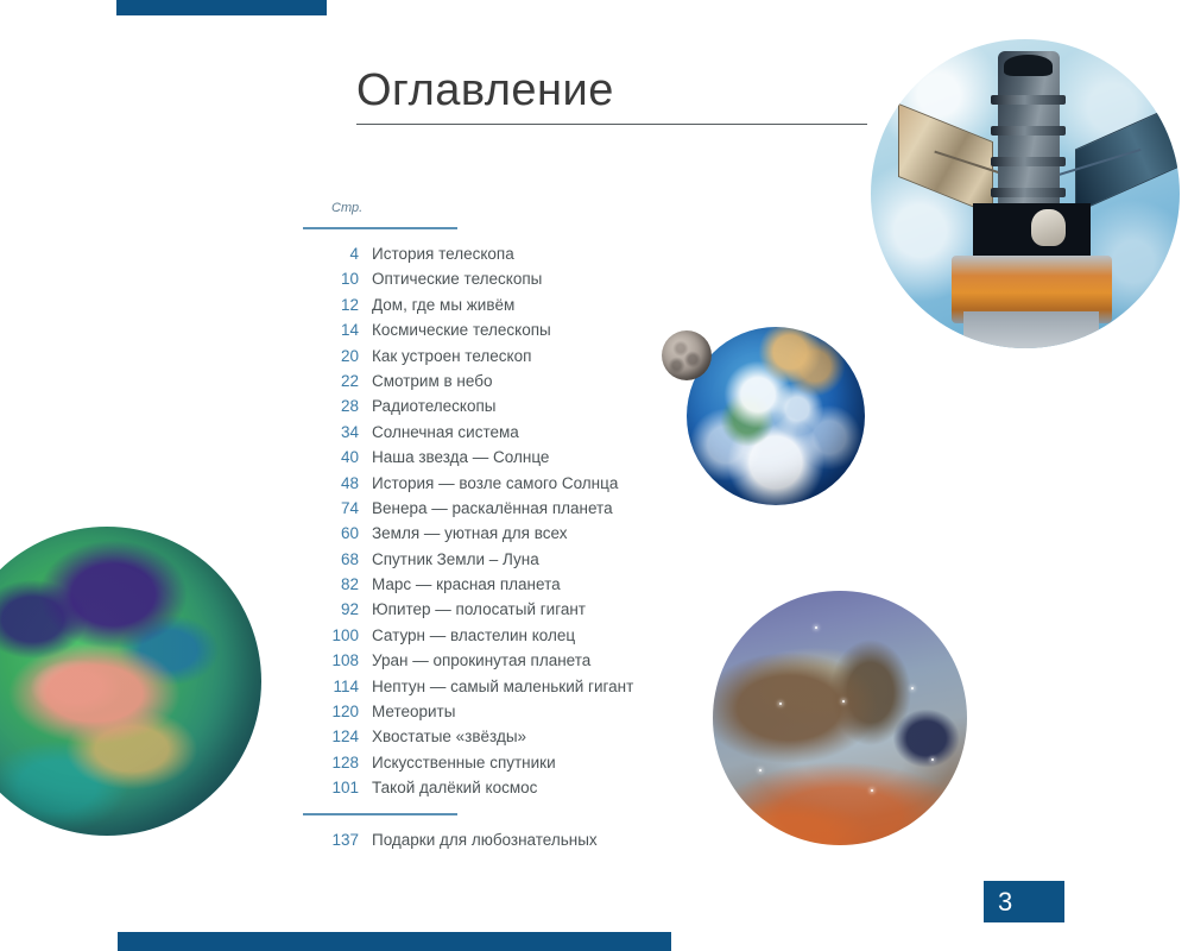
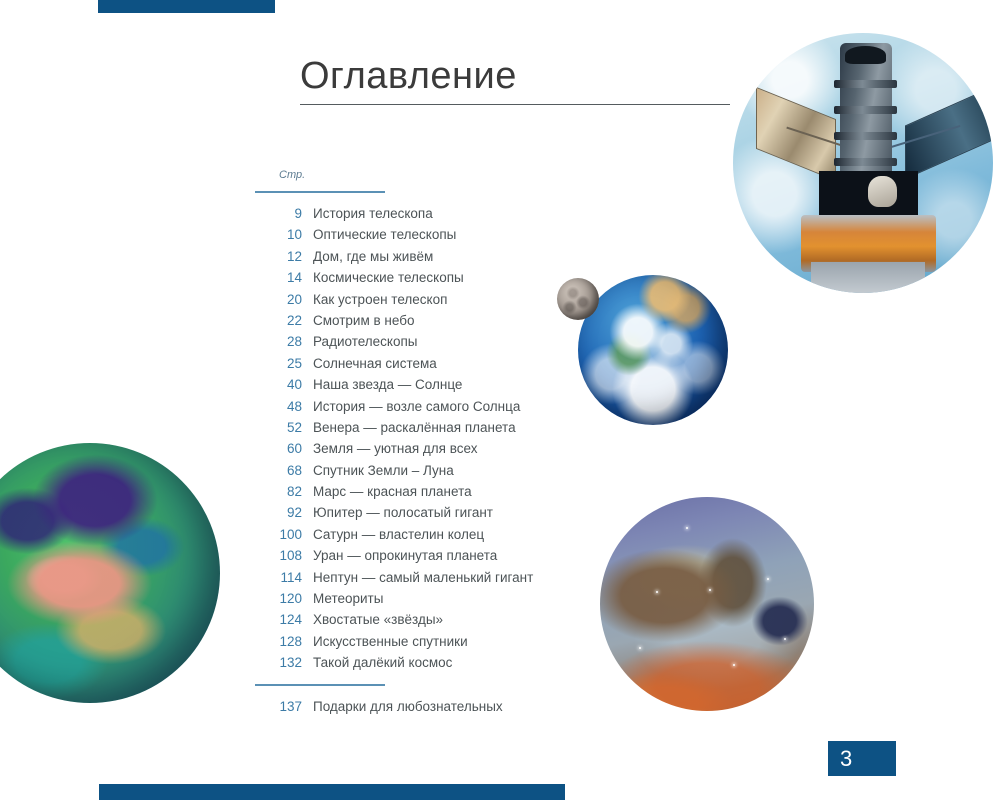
  Оглавление
  Стр.
- 4
+ 9
  История телескопа
  10
  Оптические телескопы
  12
  Дом, где мы живём
  14
  Космические телескопы
  20
  Как устроен телескоп
  22
  Смотрим в небо
  28
  Радиотелескопы
- 34
+ 25
  Солнечная система
  40
  Наша звезда — Солнце
  48
  История — возле самого Солнца
- 74
+ 52
  Венера — раскалённая планета
  60
  Земля — уютная для всех
  68
  Спутник Земли – Луна
  82
  Марс — красная планета
  92
  Юпитер — полосатый гигант
  100
  Сатурн — властелин колец
  108
  Уран — опрокинутая планета
  114
  Нептун — самый маленький гигант
  120
  Метеориты
  124
  Хвостатые «звёзды»
  128
  Искусственные спутники
- 101
+ 132
  Такой далёкий космос
  137
  Подарки для любознательных
  3
